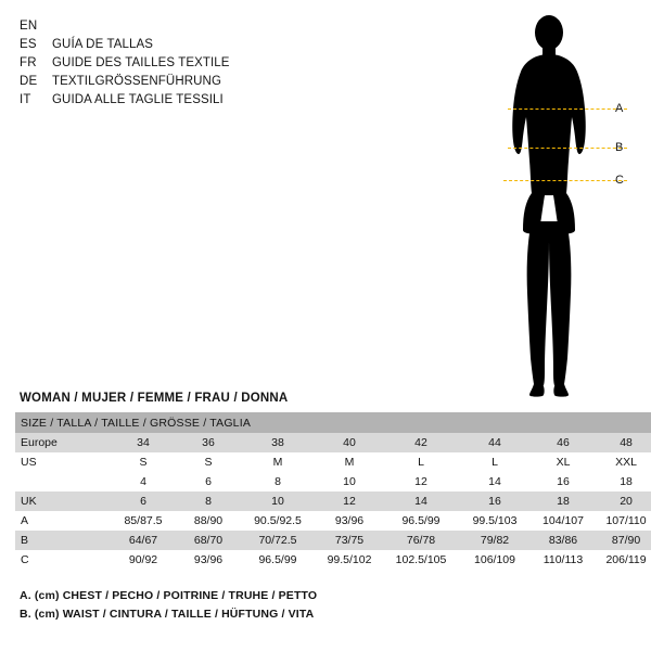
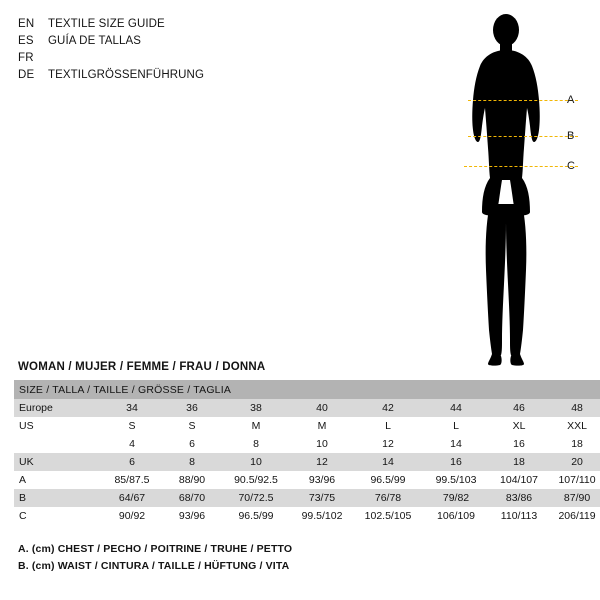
  EN
+ TEXTILE SIZE GUIDE
  ES
  GUÍA DE TALLAS
  FR
- GUIDE DES TAILLES TEXTILE
  DE
  TEXTILGRÖSSENFÜHRUNG
- IT
- GUIDA ALLE TAGLIE TESSILI
  A
  B
  C
  WOMAN / MUJER / FEMME / FRAU / DONNA
  SIZE / TALLA / TAILLE / GRÖSSE / TAGLIA
  Europe	34	36	38	40	42	44	46	48
  US	S	S	M	M	L	L	XL	XXL
  	4	6	8	10	12	14	16	18
  UK	6	8	10	12	14	16	18	20
  A	85/87.5	88/90	90.5/92.5	93/96	96.5/99	99.5/103	104/107	107/110
  B	64/67	68/70	70/72.5	73/75	76/78	79/82	83/86	87/90
  C	90/92	93/96	96.5/99	99.5/102	102.5/105	106/109	110/113	206/119
  A. (cm) CHEST / PECHO / POITRINE / TRUHE / PETTO
  B. (cm) WAIST / CINTURA / TAILLE / HÜFTUNG / VITA
